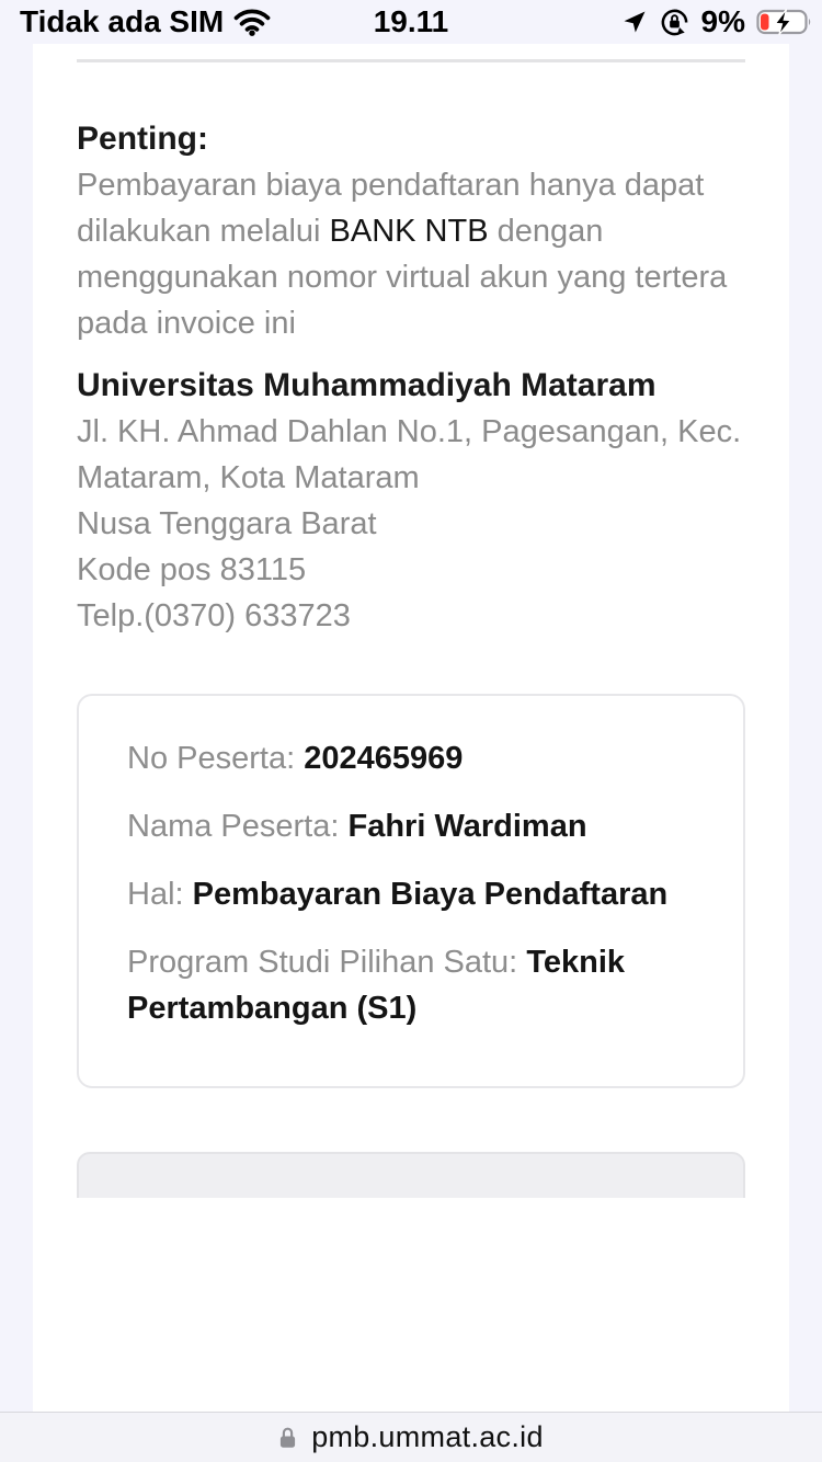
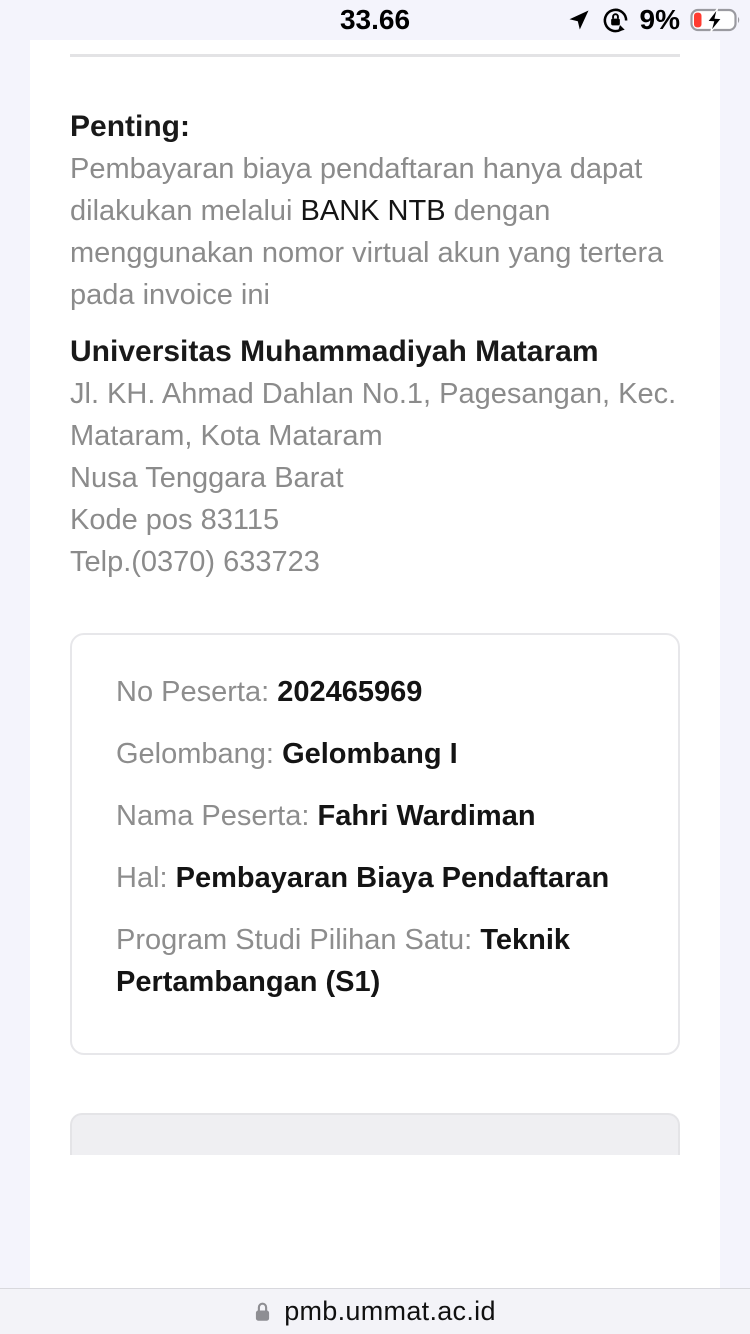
- 19.11
+ 33.66
- Tidak ada SIM
  9%
  Penting:
  Pembayaran biaya pendaftaran hanya dapat dilakukan melalui BANK NTB dengan menggunakan nomor virtual akun yang tertera pada invoice ini
  Universitas Muhammadiyah Mataram
  Jl. KH. Ahmad Dahlan No.1, Pagesangan, Kec. Mataram, Kota Mataram
  Nusa Tenggara Barat
  Kode pos 83115
  Telp.(0370) 633723
  No Peserta: 202465969
+ Gelombang: Gelombang I
  Nama Peserta: Fahri Wardiman
  Hal: Pembayaran Biaya Pendaftaran
  Program Studi Pilihan Satu: Teknik Pertambangan (S1)
  pmb.ummat.ac.id
